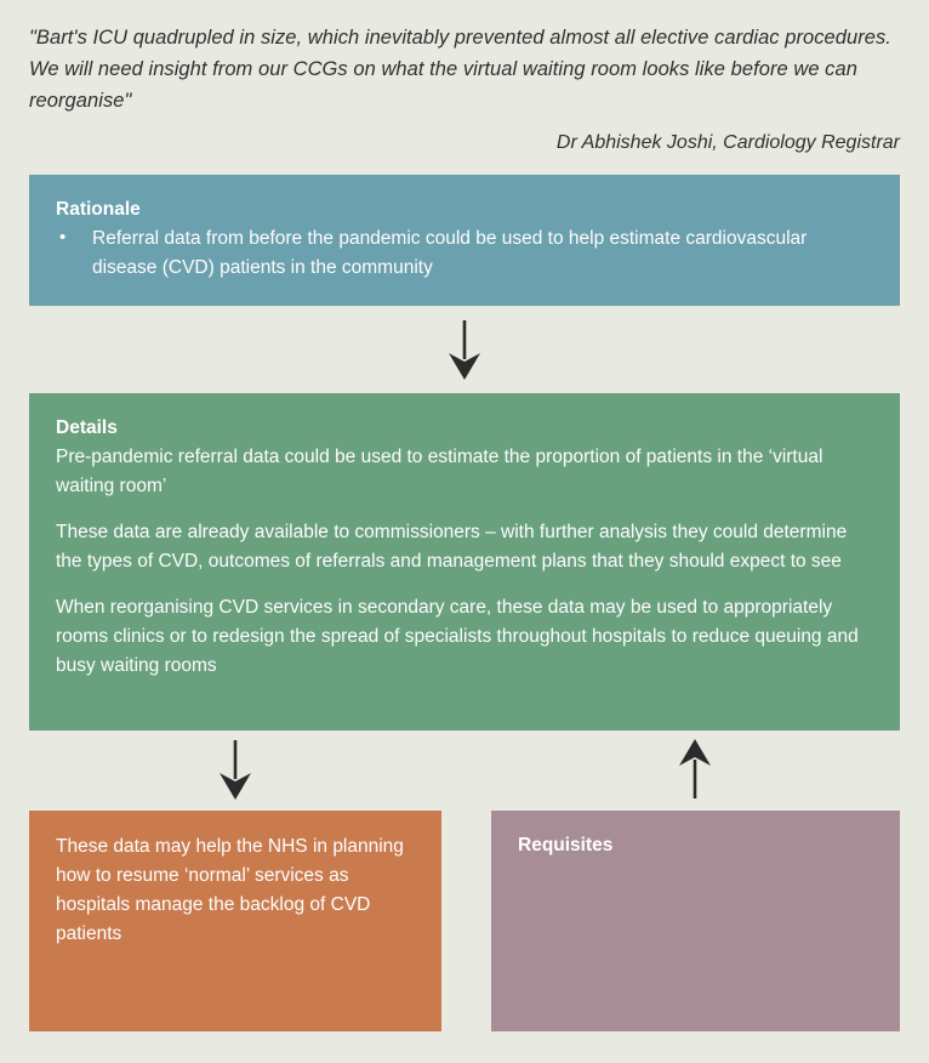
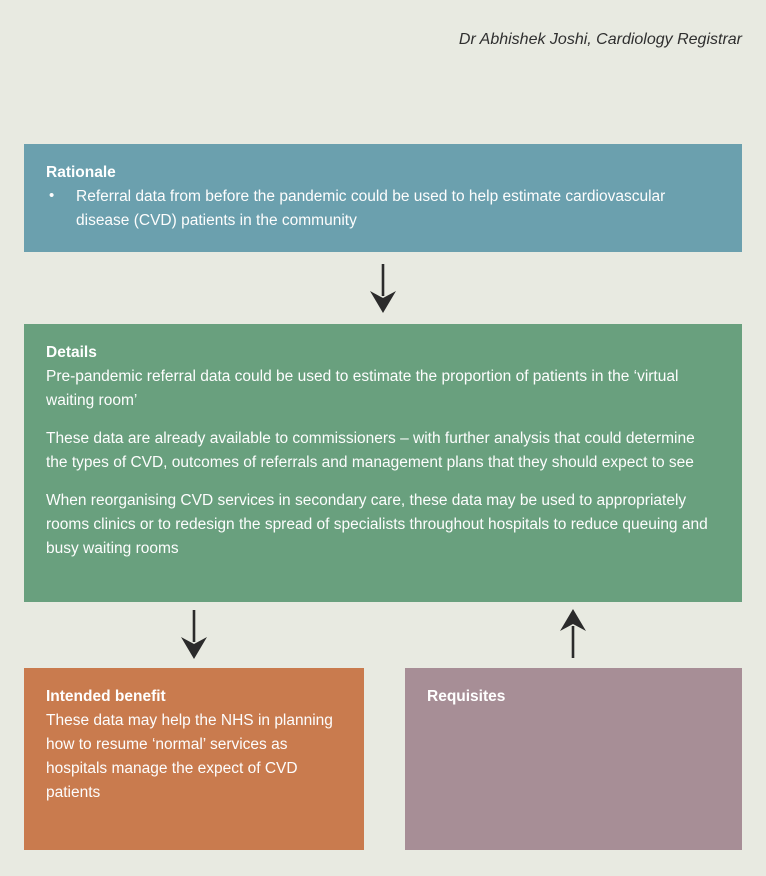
- "Bart's ICU quadrupled in size, which inevitably prevented almost all elective cardiac procedures. We will need insight from our CCGs on what the virtual waiting room looks like before we can reorganise"
  Dr Abhishek Joshi, Cardiology Registrar
  Rationale
  Referral data from before the pandemic could be used to help estimate cardiovascular disease (CVD) patients in the community
  Details
  Pre-pandemic referral data could be used to estimate the proportion of patients in the ‘virtual waiting room’
- These data are already available to commissioners – with further analysis they could determine the types of CVD, outcomes of referrals and management plans that they should expect to see
+ These data are already available to commissioners – with further analysis that could determine the types of CVD, outcomes of referrals and management plans that they should expect to see
  When reorganising CVD services in secondary care, these data may be used to appropriately rooms clinics or to redesign the spread of specialists throughout hospitals to reduce queuing and busy waiting rooms
+ Intended benefit
- These data may help the NHS in planning how to resume ‘normal’ services as hospitals manage the backlog of CVD patients
+ These data may help the NHS in planning how to resume ‘normal’ services as hospitals manage the expect of CVD patients
  Requisites
